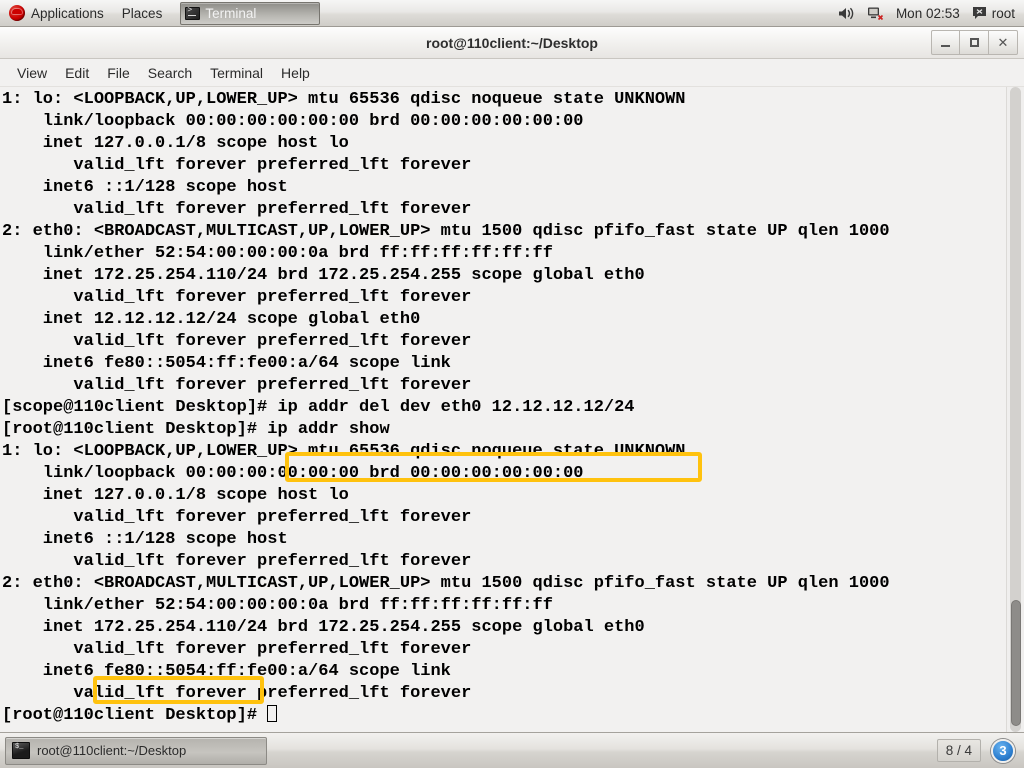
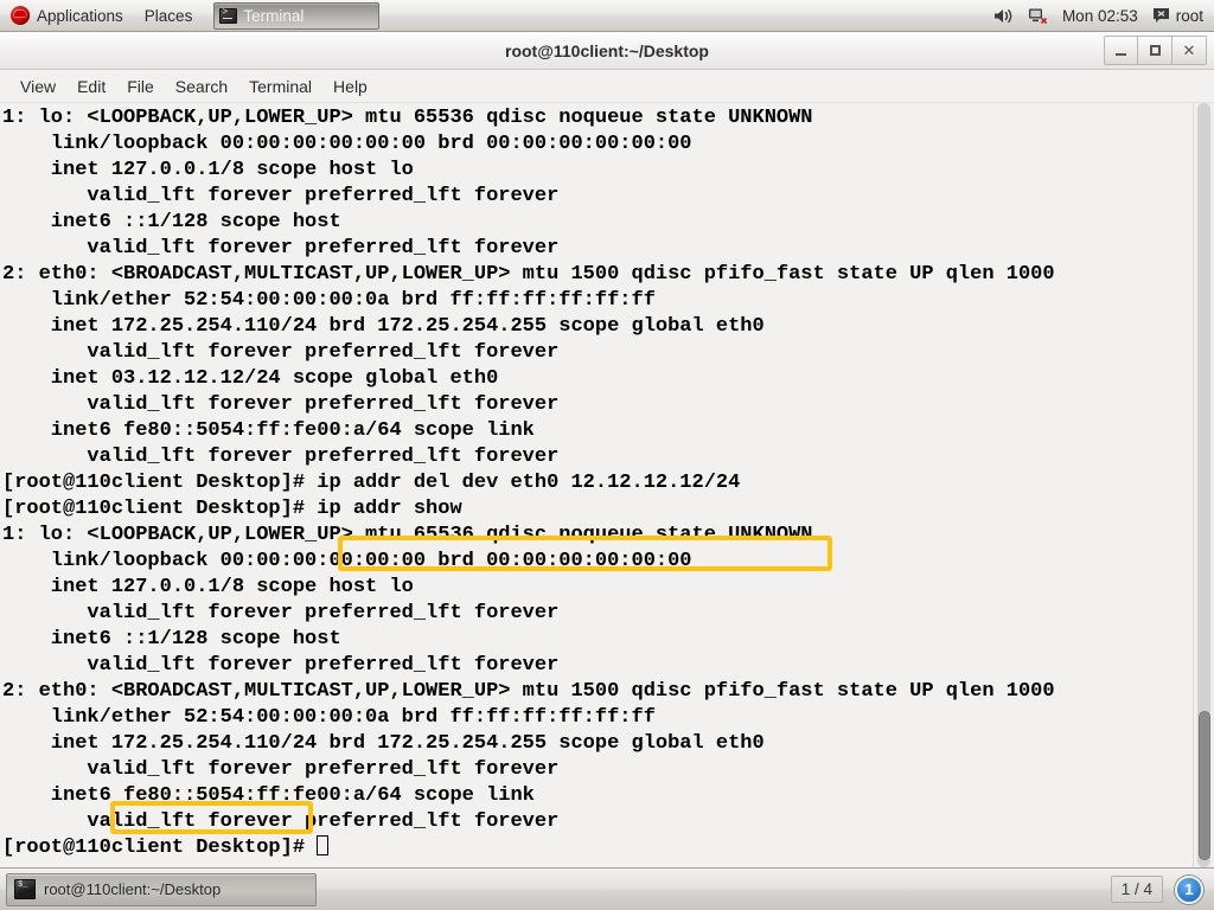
  Applications
  Places
  Terminal
  Mon 02:53
  root
  root@110client:~/Desktop
  ✕
  View
  Edit
  File
  Search
  Terminal
  Help
  1: lo: <LOOPBACK,UP,LOWER_UP> mtu 65536 qdisc noqueue state UNKNOWN
  link/loopback 00:00:00:00:00:00 brd 00:00:00:00:00:00
  inet 127.0.0.1/8 scope host lo
  valid_lft forever preferred_lft forever
  inet6 ::1/128 scope host
  valid_lft forever preferred_lft forever
  2: eth0: <BROADCAST,MULTICAST,UP,LOWER_UP> mtu 1500 qdisc pfifo_fast state UP qlen 1000
  link/ether 52:54:00:00:00:0a brd ff:ff:ff:ff:ff:ff
  inet 172.25.254.110/24 brd 172.25.254.255 scope global eth0
  valid_lft forever preferred_lft forever
- inet 12.12.12.12/24 scope global eth0
+ inet 03.12.12.12/24 scope global eth0
  valid_lft forever preferred_lft forever
  inet6 fe80::5054:ff:fe00:a/64 scope link
  valid_lft forever preferred_lft forever
- [scope@110client Desktop]# ip addr del dev eth0 12.12.12.12/24
+ [root@110client Desktop]# ip addr del dev eth0 12.12.12.12/24
  [root@110client Desktop]# ip addr show
  1: lo: <LOOPBACK,UP,LOWER_UP> mtu 65536 qdisc noqueue state UNKNOWN
  link/loopback 00:00:00:00:00:00 brd 00:00:00:00:00:00
  inet 127.0.0.1/8 scope host lo
  valid_lft forever preferred_lft forever
  inet6 ::1/128 scope host
  valid_lft forever preferred_lft forever
  2: eth0: <BROADCAST,MULTICAST,UP,LOWER_UP> mtu 1500 qdisc pfifo_fast state UP qlen 1000
  link/ether 52:54:00:00:00:0a brd ff:ff:ff:ff:ff:ff
  inet 172.25.254.110/24 brd 172.25.254.255 scope global eth0
  valid_lft forever preferred_lft forever
  inet6 fe80::5054:ff:fe00:a/64 scope link
  valid_lft forever preferred_lft forever
  [root@110client Desktop]#
  root@110client:~/Desktop
- 8 / 4
+ 1 / 4
- 3
+ 1
